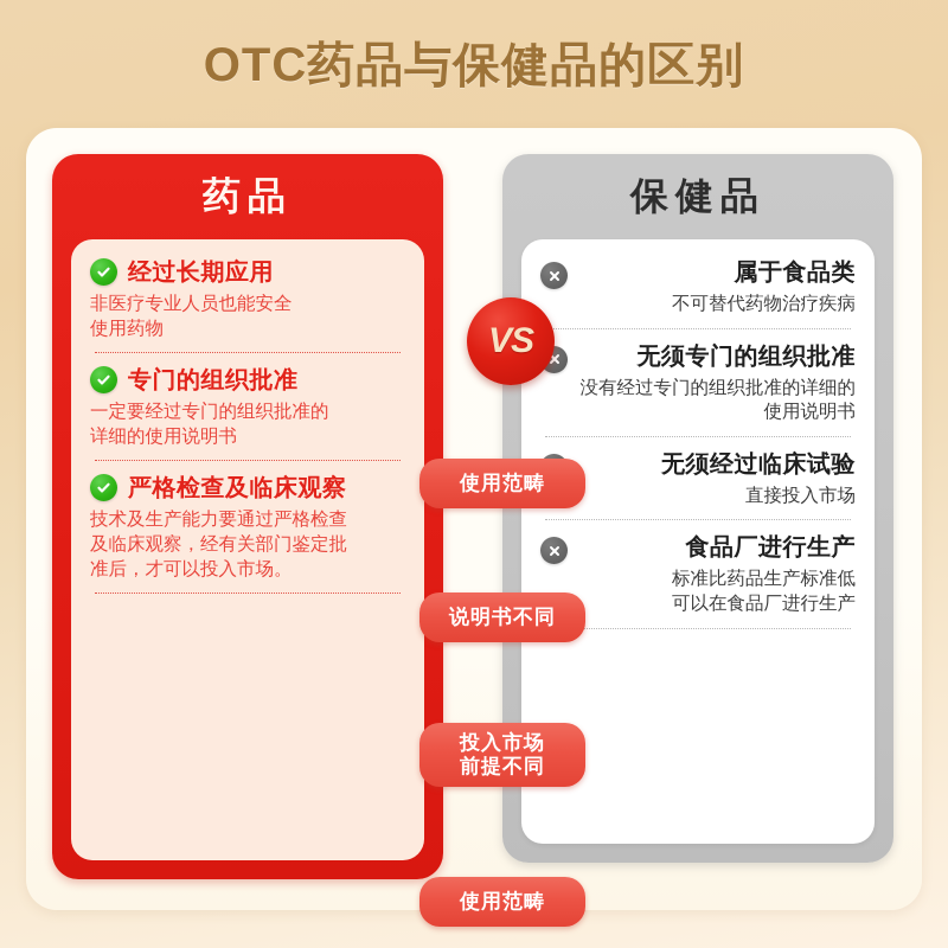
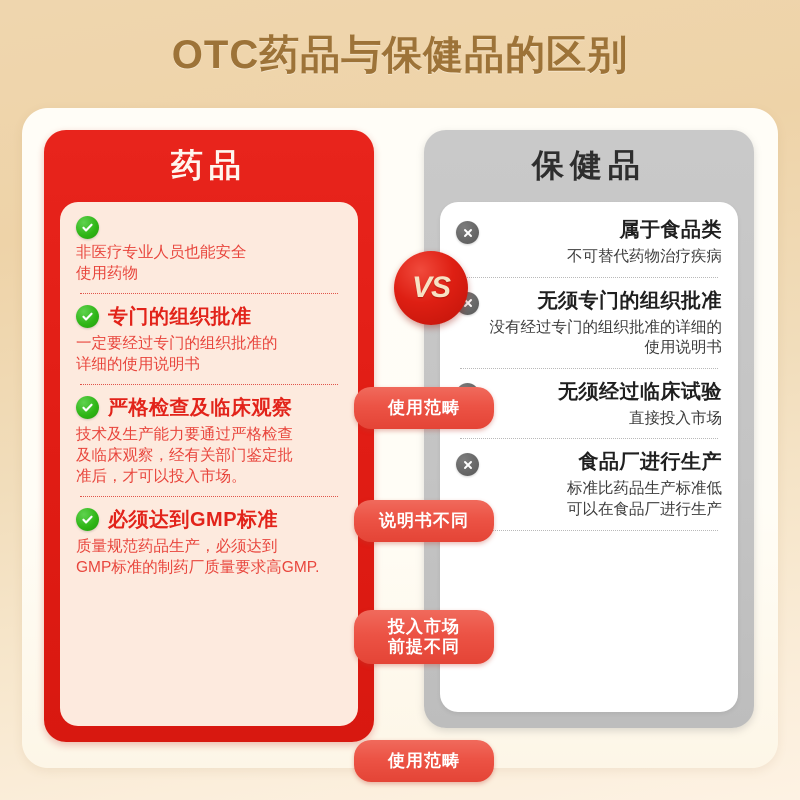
  OTC药品与保健品的区别
  药品
- 经过长期应用
  非医疗专业人员也能安全
  使用药物
  专门的组织批准
  一定要经过专门的组织批准的
  详细的使用说明书
  严格检查及临床观察
  技术及生产能力要通过严格检查
  及临床观察，经有关部门鉴定批
  准后，才可以投入市场。
+ 必须达到GMP标准
+ 质量规范药品生产，必须达到
+ GMP标准的制药厂质量要求高GMP.
  保健品
  属于食品类
  不可替代药物治疗疾病
  无须专门的组织批准
  没有经过专门的组织批准的详细的
  使用说明书
  无须经过临床试验
  直接投入市场
  食品厂进行生产
  标准比药品生产标准低
  可以在食品厂进行生产
  VS
  使用范畴
  说明书不同
  投入市场
  前提不同
  使用范畴
